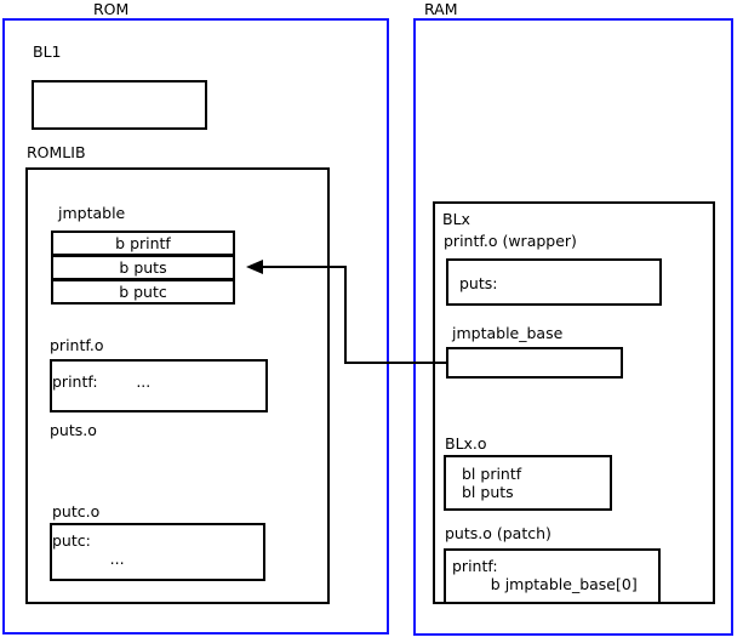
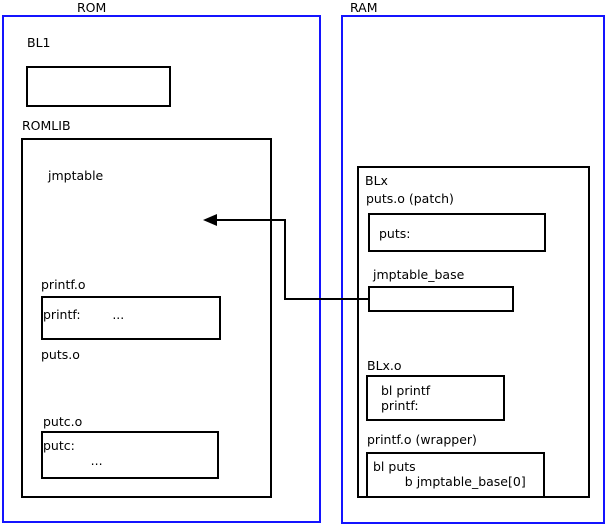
  ROM
  BL1
  ROMLIB
  jmptable
- b printf
- b puts
- b putc
  printf.o
  printf: ...
  puts.o
  putc.o
  putc:
  ...
  RAM
  BLx
- printf.o (wrapper)
+ puts.o (patch)
  puts:
  jmptable_base
  BLx.o
  bl printf
- bl puts
+ printf:
- puts.o (patch)
+ printf.o (wrapper)
- printf:
+ bl puts
  b jmptable_base[0]
